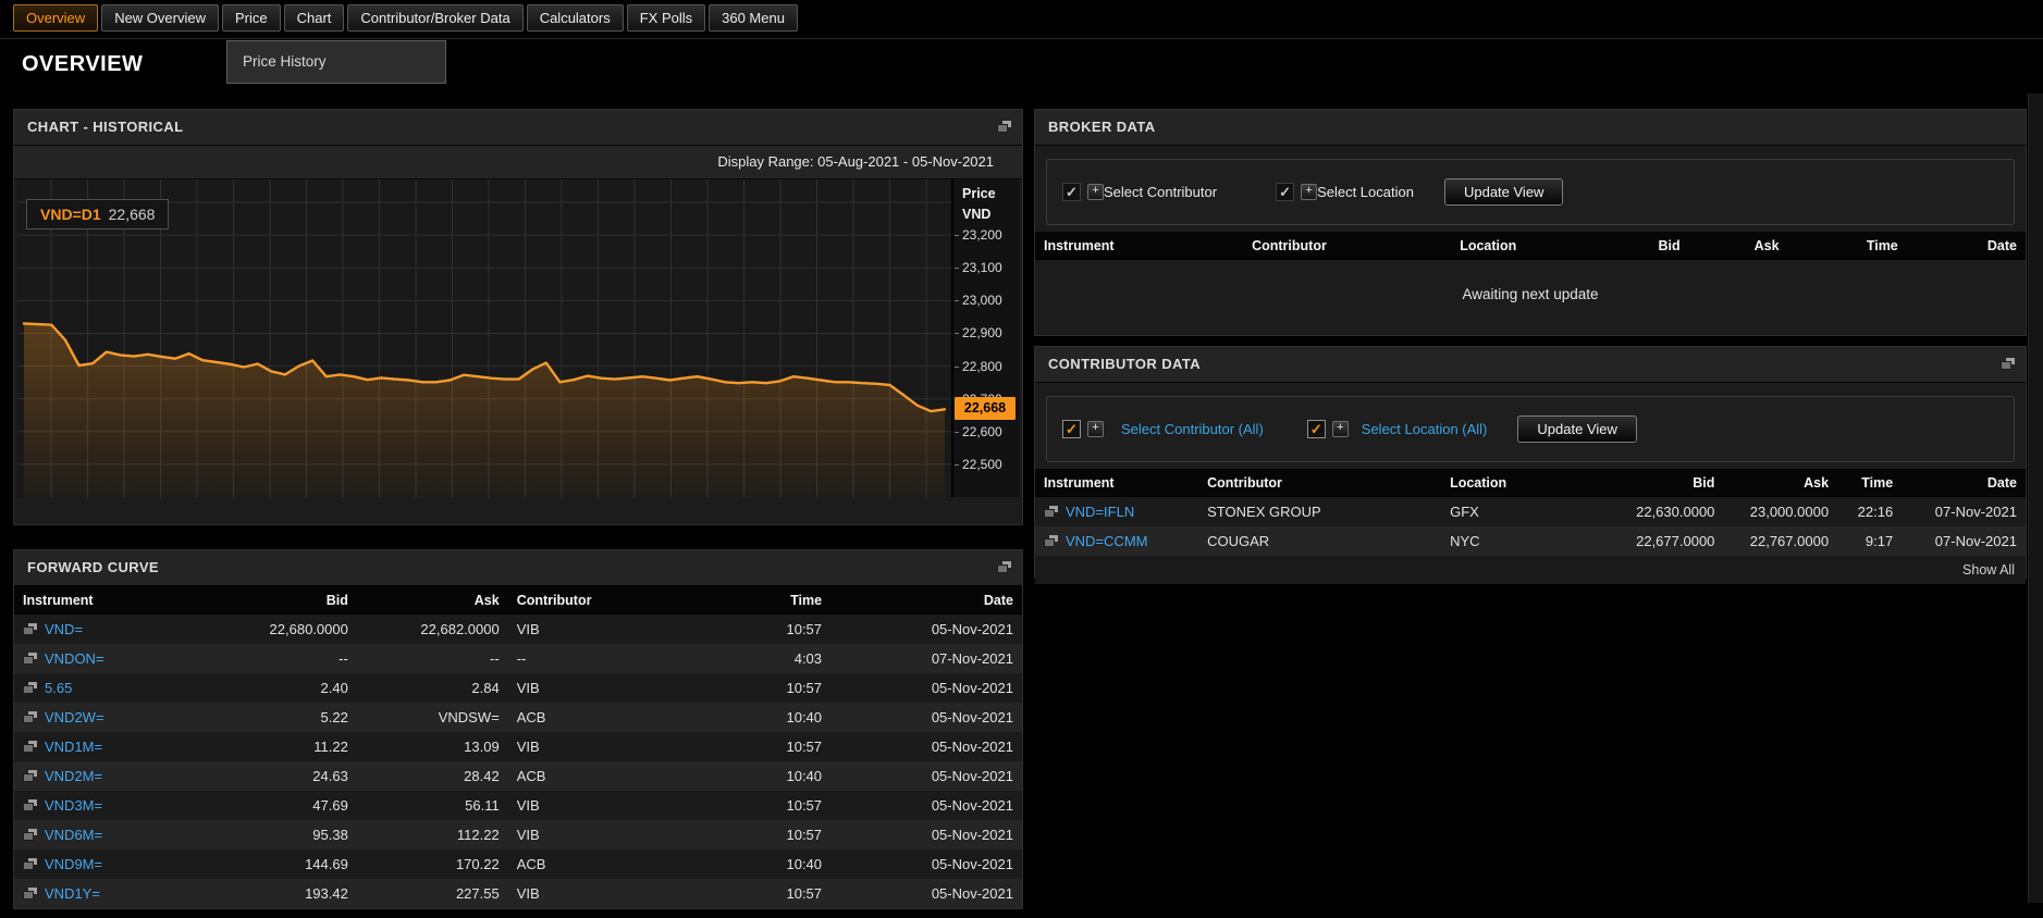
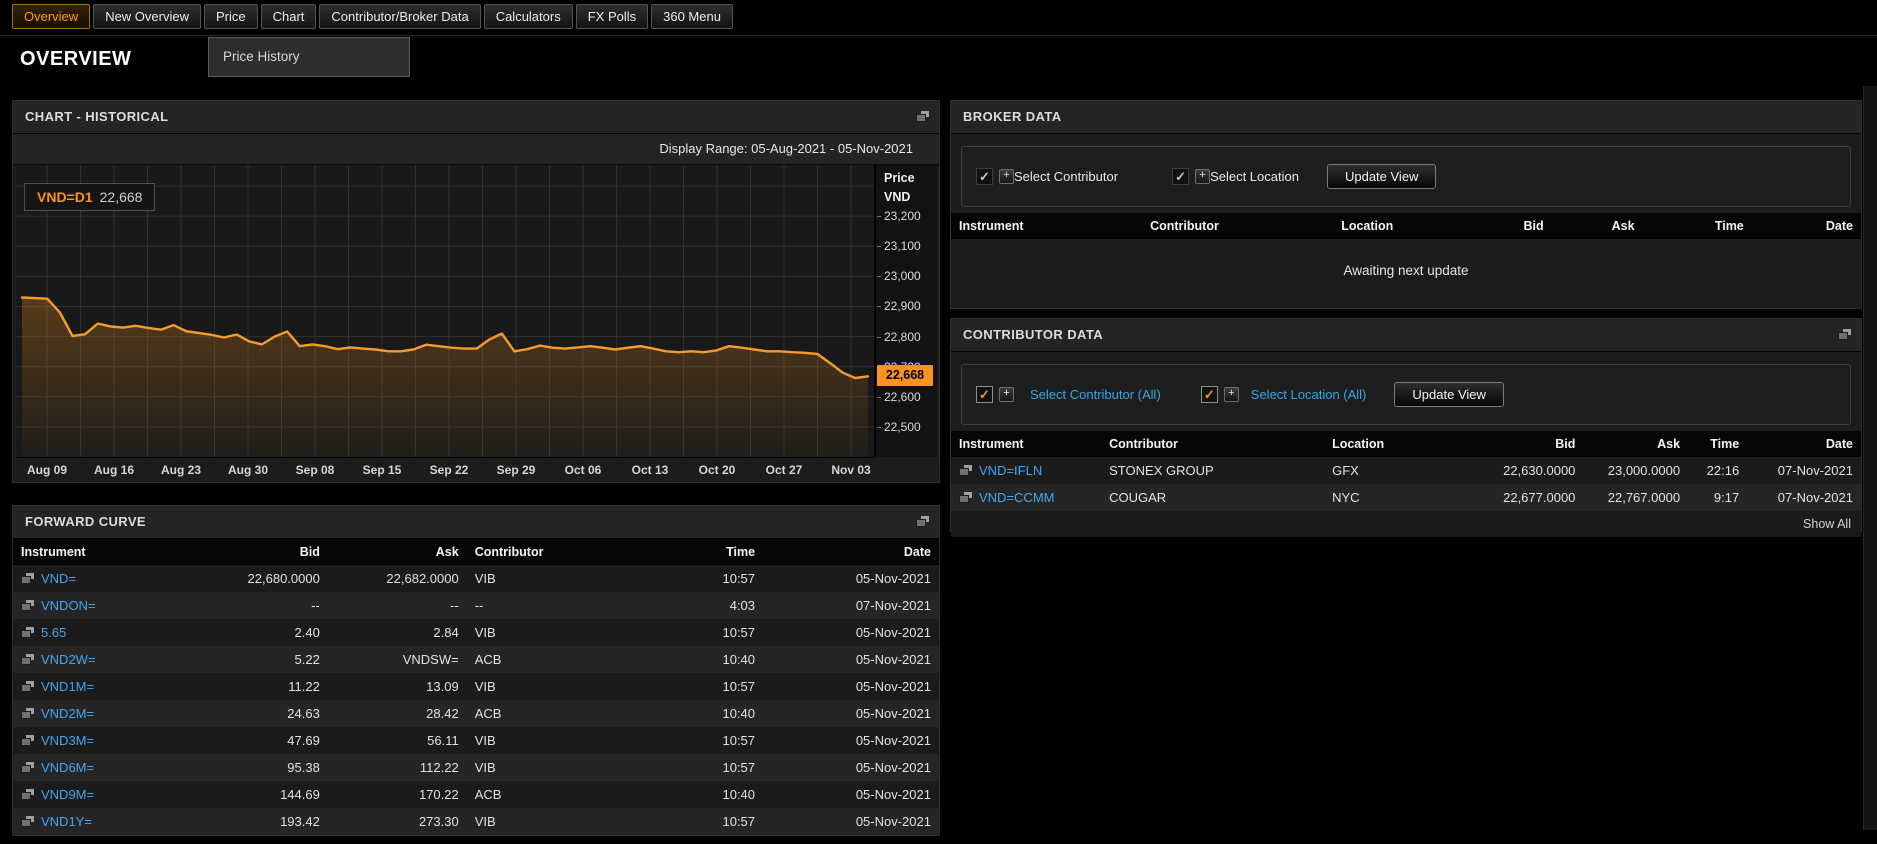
  Overview
  New Overview
  Price
  Chart
  Contributor/Broker Data
  Calculators
  FX Polls
  360 Menu
  Price History
  OVERVIEW
  CHART - HISTORICAL
  Display Range: 05-Aug-2021 - 05-Nov-2021
  VND=D1 22,668
  Price
  VND
  23,200
  23,100
  23,000
  22,900
  22,800
  22,600
  22,500
  22,668
+ Aug 09
+ Aug 16
+ Aug 23
+ Aug 30
+ Sep 08
+ Sep 15
+ Sep 22
+ Sep 29
+ Oct 06
+ Oct 13
+ Oct 20
+ Oct 27
+ Nov 03
  FORWARD CURVE
  Instrument
  Bid
  Ask
  Contributor
  Time
  Date
  VND=
  22,680.0000
  22,682.0000
  VIB
  10:57
  05-Nov-2021
  VNDON=
  --
  --
  --
  4:03
  07-Nov-2021
  5.65
  2.40
  2.84
  VIB
  10:57
  05-Nov-2021
  VND2W=
  5.22
  VNDSW=
  ACB
  10:40
  05-Nov-2021
  VND1M=
  11.22
  13.09
  VIB
  10:57
  05-Nov-2021
  VND2M=
  24.63
  28.42
  ACB
  10:40
  05-Nov-2021
  VND3M=
  47.69
  56.11
  VIB
  10:57
  05-Nov-2021
  VND6M=
  95.38
  112.22
  VIB
  10:57
  05-Nov-2021
  VND9M=
  144.69
  170.22
  ACB
  10:40
  05-Nov-2021
  VND1Y=
  193.42
- 227.55
+ 273.30
  VIB
  10:57
  05-Nov-2021
  BROKER DATA
  ✓
  +
  Select Contributor
  ✓
  +
  Select Location
  Update View
  Instrument
  Contributor
  Location
  Bid
  Ask
  Time
  Date
  Awaiting next update
  CONTRIBUTOR DATA
  ✓
  +
  Select Contributor (All)
  ✓
  +
  Select Location (All)
  Update View
  Instrument
  Contributor
  Location
  Bid
  Ask
  Time
  Date
  VND=IFLN
  STONEX GROUP
  GFX
  22,630.0000
  23,000.0000
  22:16
  07-Nov-2021
  VND=CCMM
  COUGAR
  NYC
  22,677.0000
  22,767.0000
  9:17
  07-Nov-2021
  Show All
